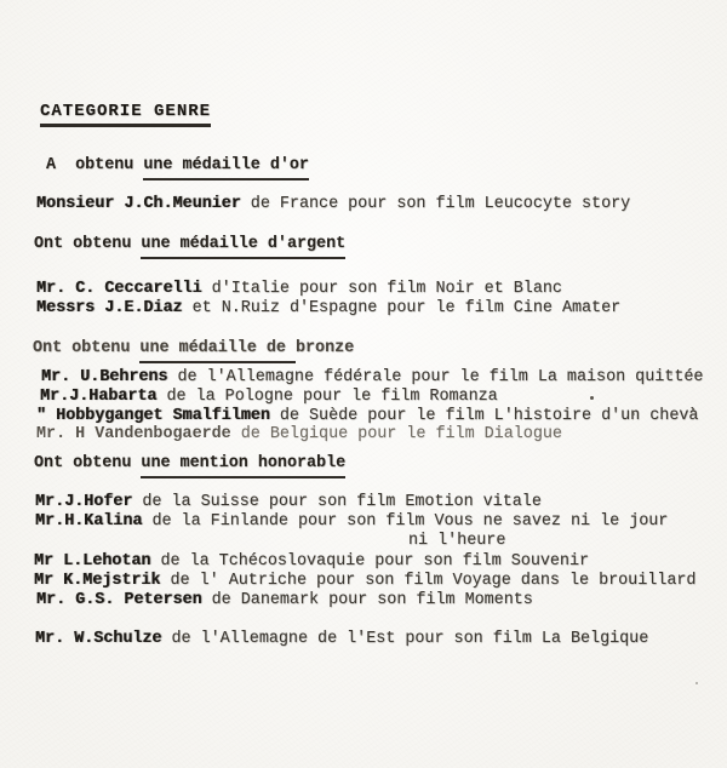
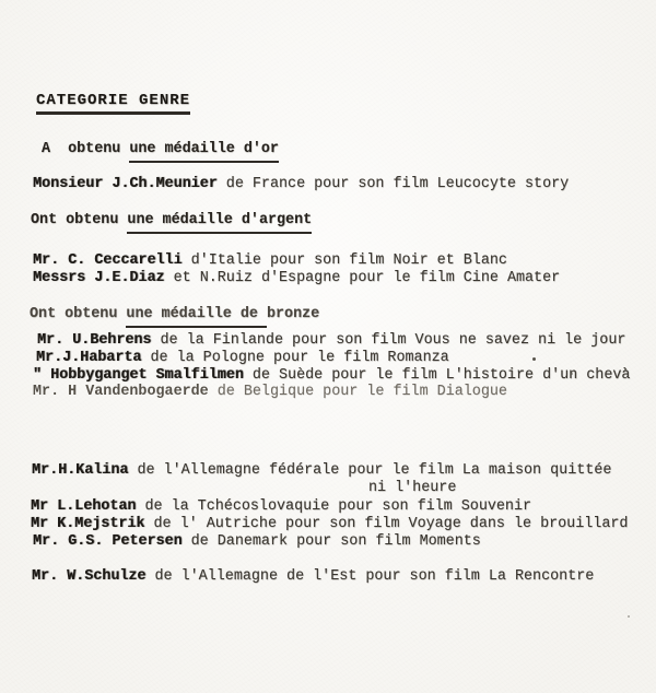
  CATEGORIE GENRE
  A obtenu une médaille d'or
  Monsieur J.Ch.Meunier de France pour son film Leucocyte story
  Ont obtenu une médaille d'argent
  Mr. C. Ceccarelli d'Italie pour son film Noir et Blanc
  Messrs J.E.Diaz et N.Ruiz d'Espagne pour le film Cine Amater
  Ont obtenu une médaille de bronze
- Mr. U.Behrens de l'Allemagne fédérale pour le film La maison quittée
+ Mr. U.Behrens de la Finlande pour son film Vous ne savez ni le jour
  Mr.J.Habarta de la Pologne pour le film Romanza
  " Hobbyganget Smalfilmen de Suède pour le film L'histoire d'un chevà
  Mr. H Vandenbogaerde de Belgique pour le film Dialogue
- Ont obtenu une mention honorable
- Mr.J.Hofer de la Suisse pour son film Emotion vitale
- Mr.H.Kalina de la Finlande pour son film Vous ne savez ni le jour
+ Mr.H.Kalina de l'Allemagne fédérale pour le film La maison quittée
  ni l'heure
  Mr L.Lehotan de la Tchécoslovaquie pour son film Souvenir
  Mr K.Mejstrik de l' Autriche pour son film Voyage dans le brouillard
  Mr. G.S. Petersen de Danemark pour son film Moments
- Mr. W.Schulze de l'Allemagne de l'Est pour son film La Belgique
+ Mr. W.Schulze de l'Allemagne de l'Est pour son film La Rencontre
